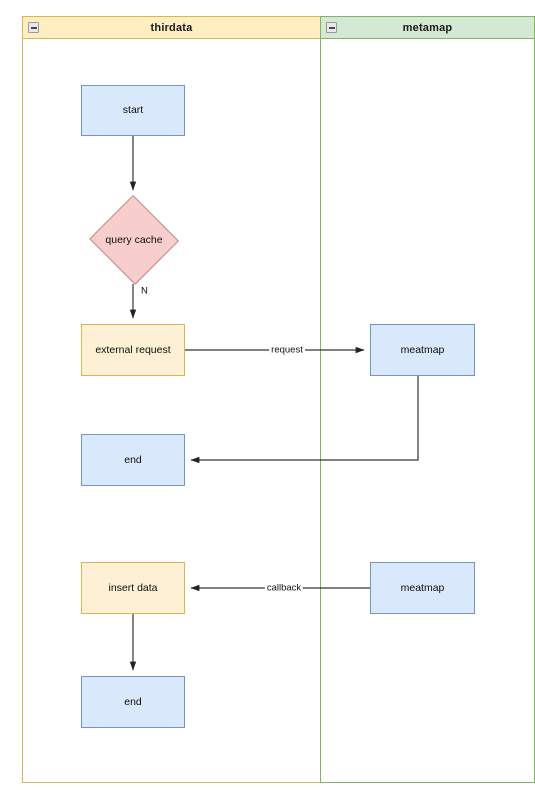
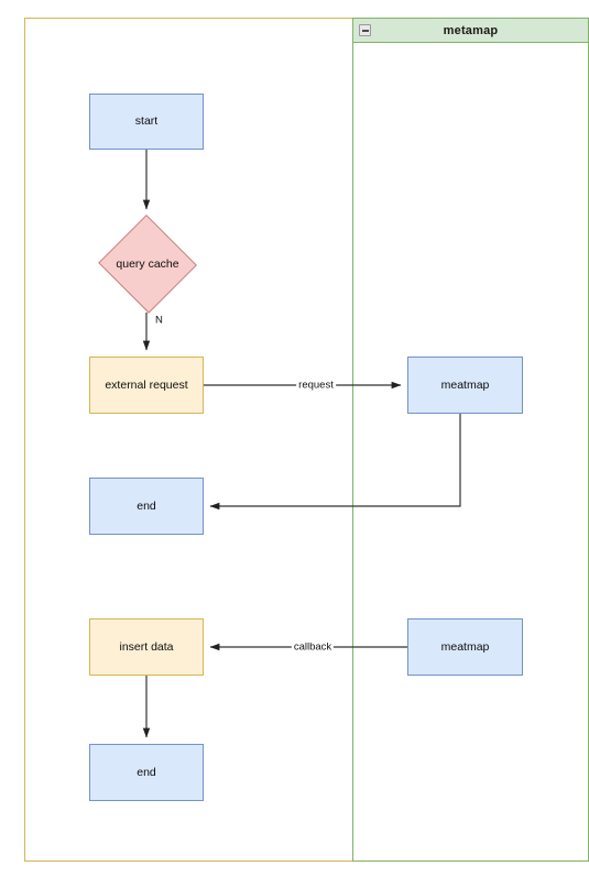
- thirdata
  metamap
  N
  request
  callback
  start
  query cache
  external request
  end
  insert data
  end
  meatmap
  meatmap
